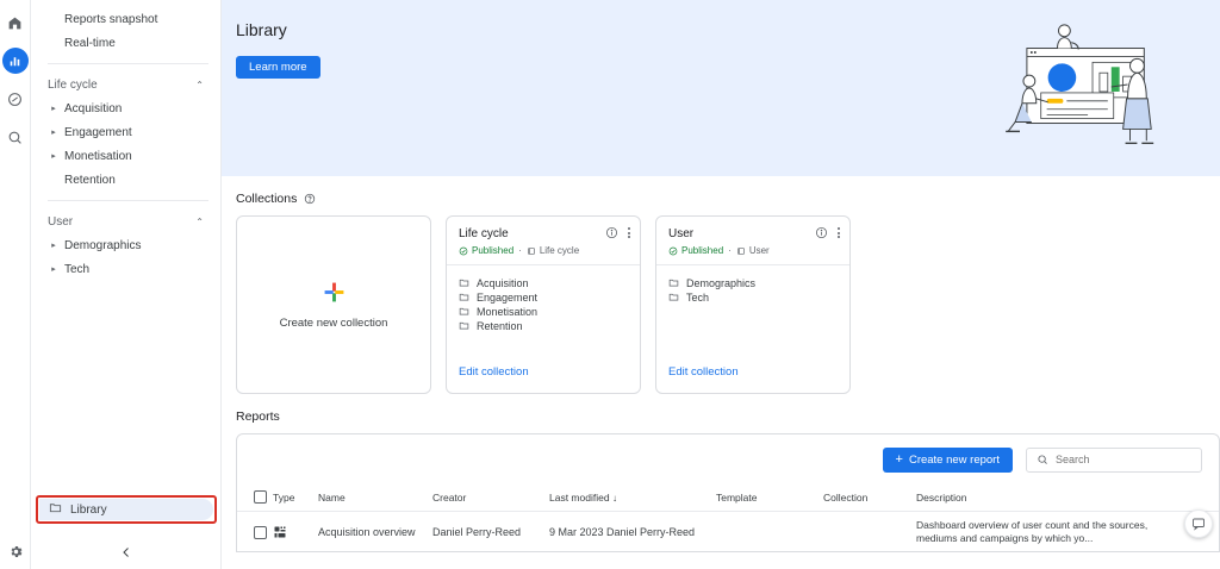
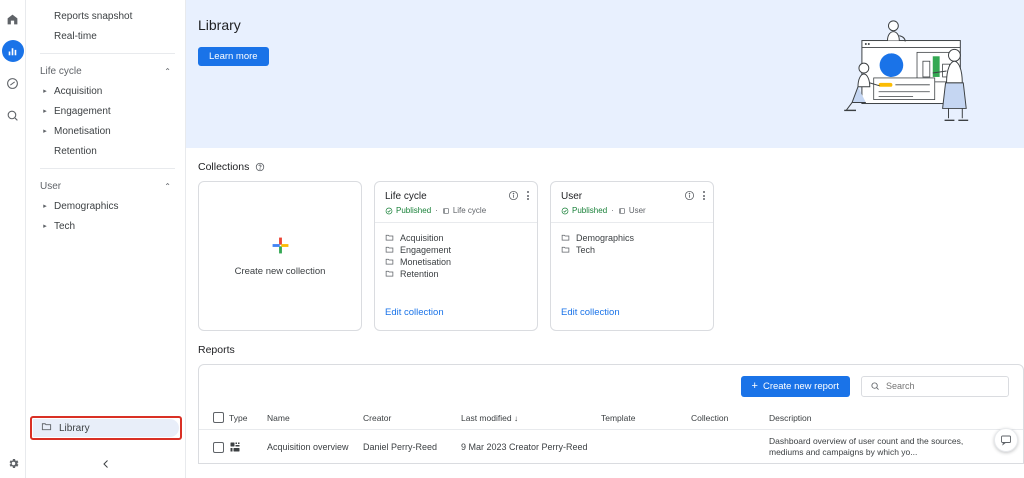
  Reports snapshot
  Real-time
  Life cycle
  ⌃
  Acquisition
  Engagement
  Monetisation
  Retention
  User
  ⌃
  Demographics
  Tech
  Library
  Library
  Learn more
  Collections
  Create new collection
  Life cycle
  Published
  ·
  Life cycle
  Acquisition
  Engagement
  Monetisation
  Retention
  Edit collection
  User
  Published
  ·
  User
  Demographics
  Tech
  Edit collection
  Reports
  +
  Create new report
  Search
  	Type	Name	Creator	Last modified ↓	Template	Collection	Description
- 		Acquisition overview	Daniel Perry-Reed	9 Mar 2023 Daniel Perry-Reed			Dashboard overview of user count and the sources, mediums and campaigns by which yo...
+ 		Acquisition overview	Daniel Perry-Reed	9 Mar 2023 Creator Perry-Reed			Dashboard overview of user count and the sources, mediums and campaigns by which yo...
